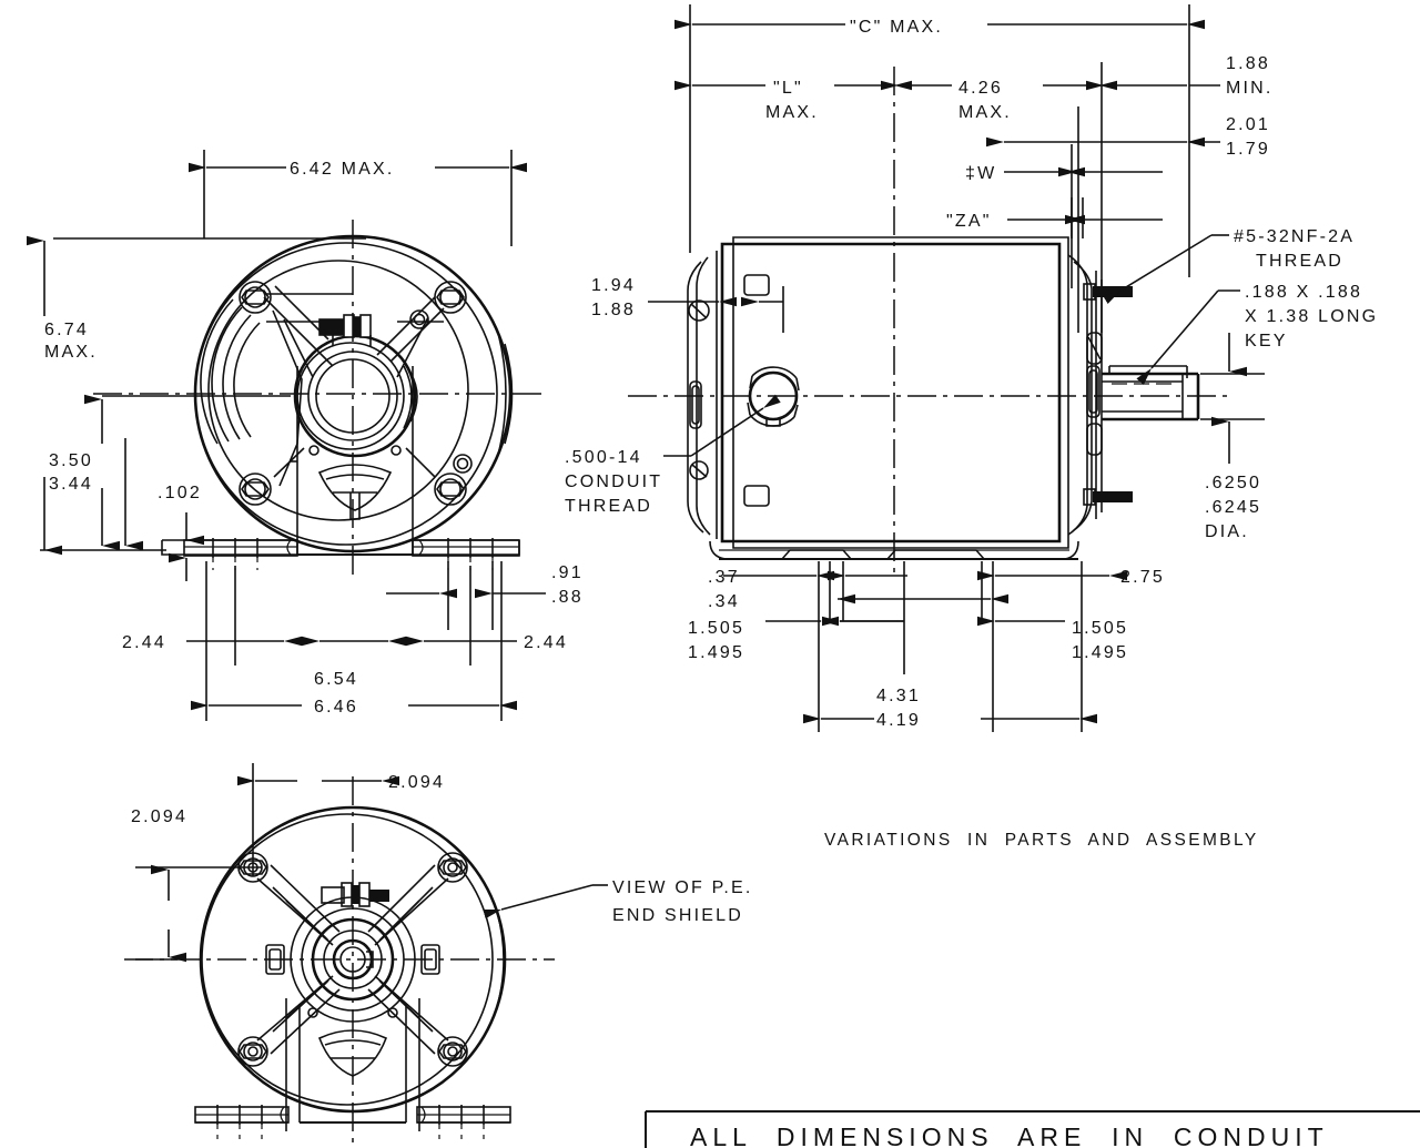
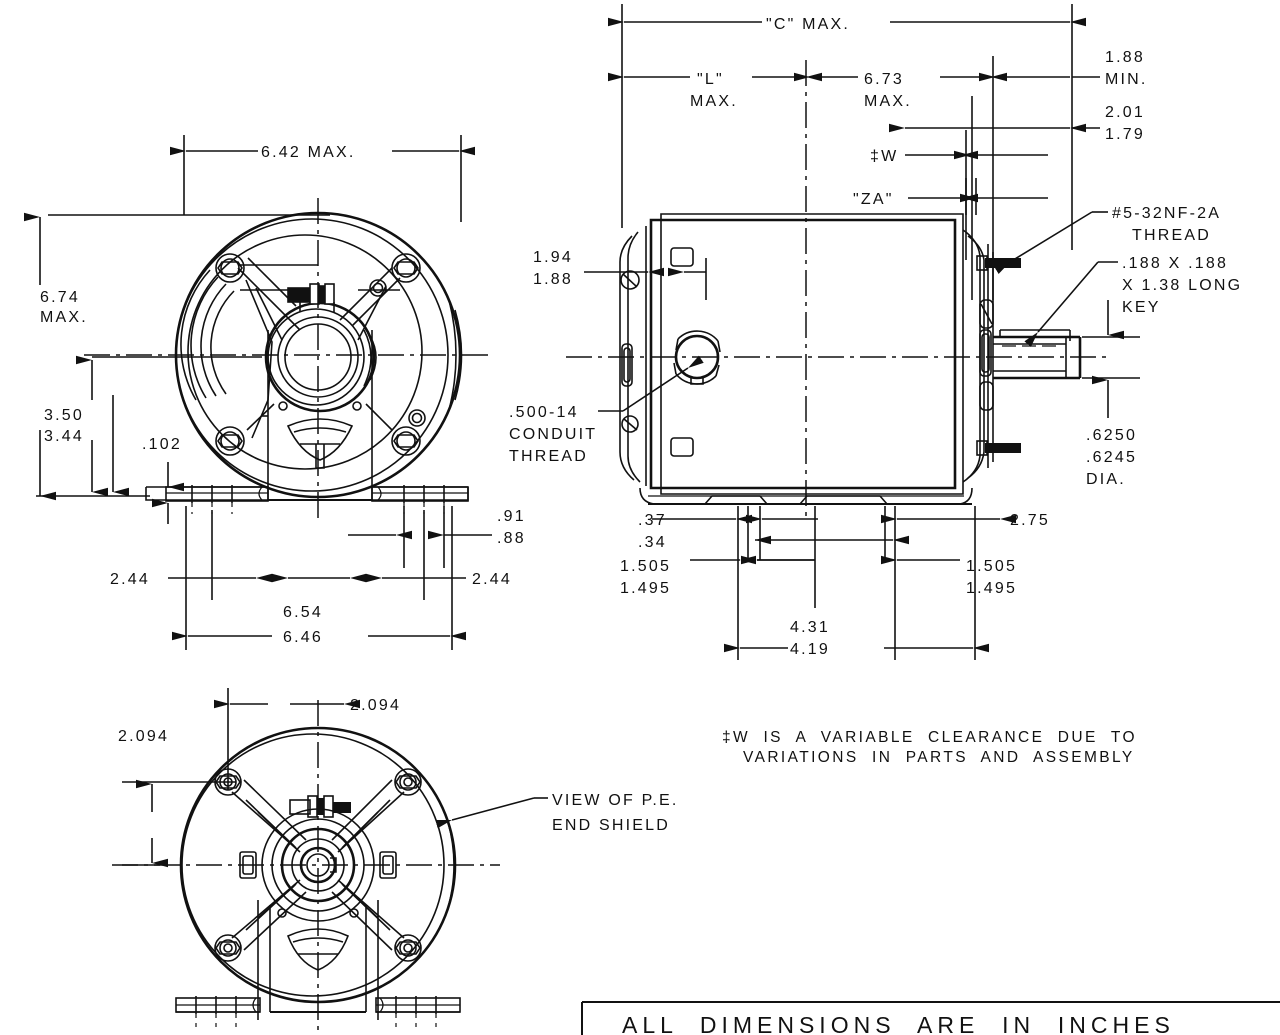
  6.42 MAX.
  6.74
  MAX.
  3.50
  3.44
  .102
  .91
  .88
  2.44
  2.44
  6.54
  6.46
  "C" MAX.
  "L"
  MAX.
- 4.26
+ 6.73
  MAX.
  1.88
  MIN.
  2.01
  1.79
  ‡W
  "ZA"
  #5-32NF-2A
  THREAD
  .188 X .188
  X 1.38 LONG
  KEY
  .6250
  .6245
  DIA.
  .500-14
  CONDUIT
  THREAD
  1.94
  1.88
  .37
  .34
  2.75
  1.505
  1.495
  1.505
  1.495
  4.31
  4.19
  2.094
  2.094
  VIEW OF P.E.
  END SHIELD
+ ‡W IS A VARIABLE CLEARANCE DUE TO
  VARIATIONS IN PARTS AND ASSEMBLY
- ALL DIMENSIONS ARE IN CONDUIT
+ ALL DIMENSIONS ARE IN INCHES
